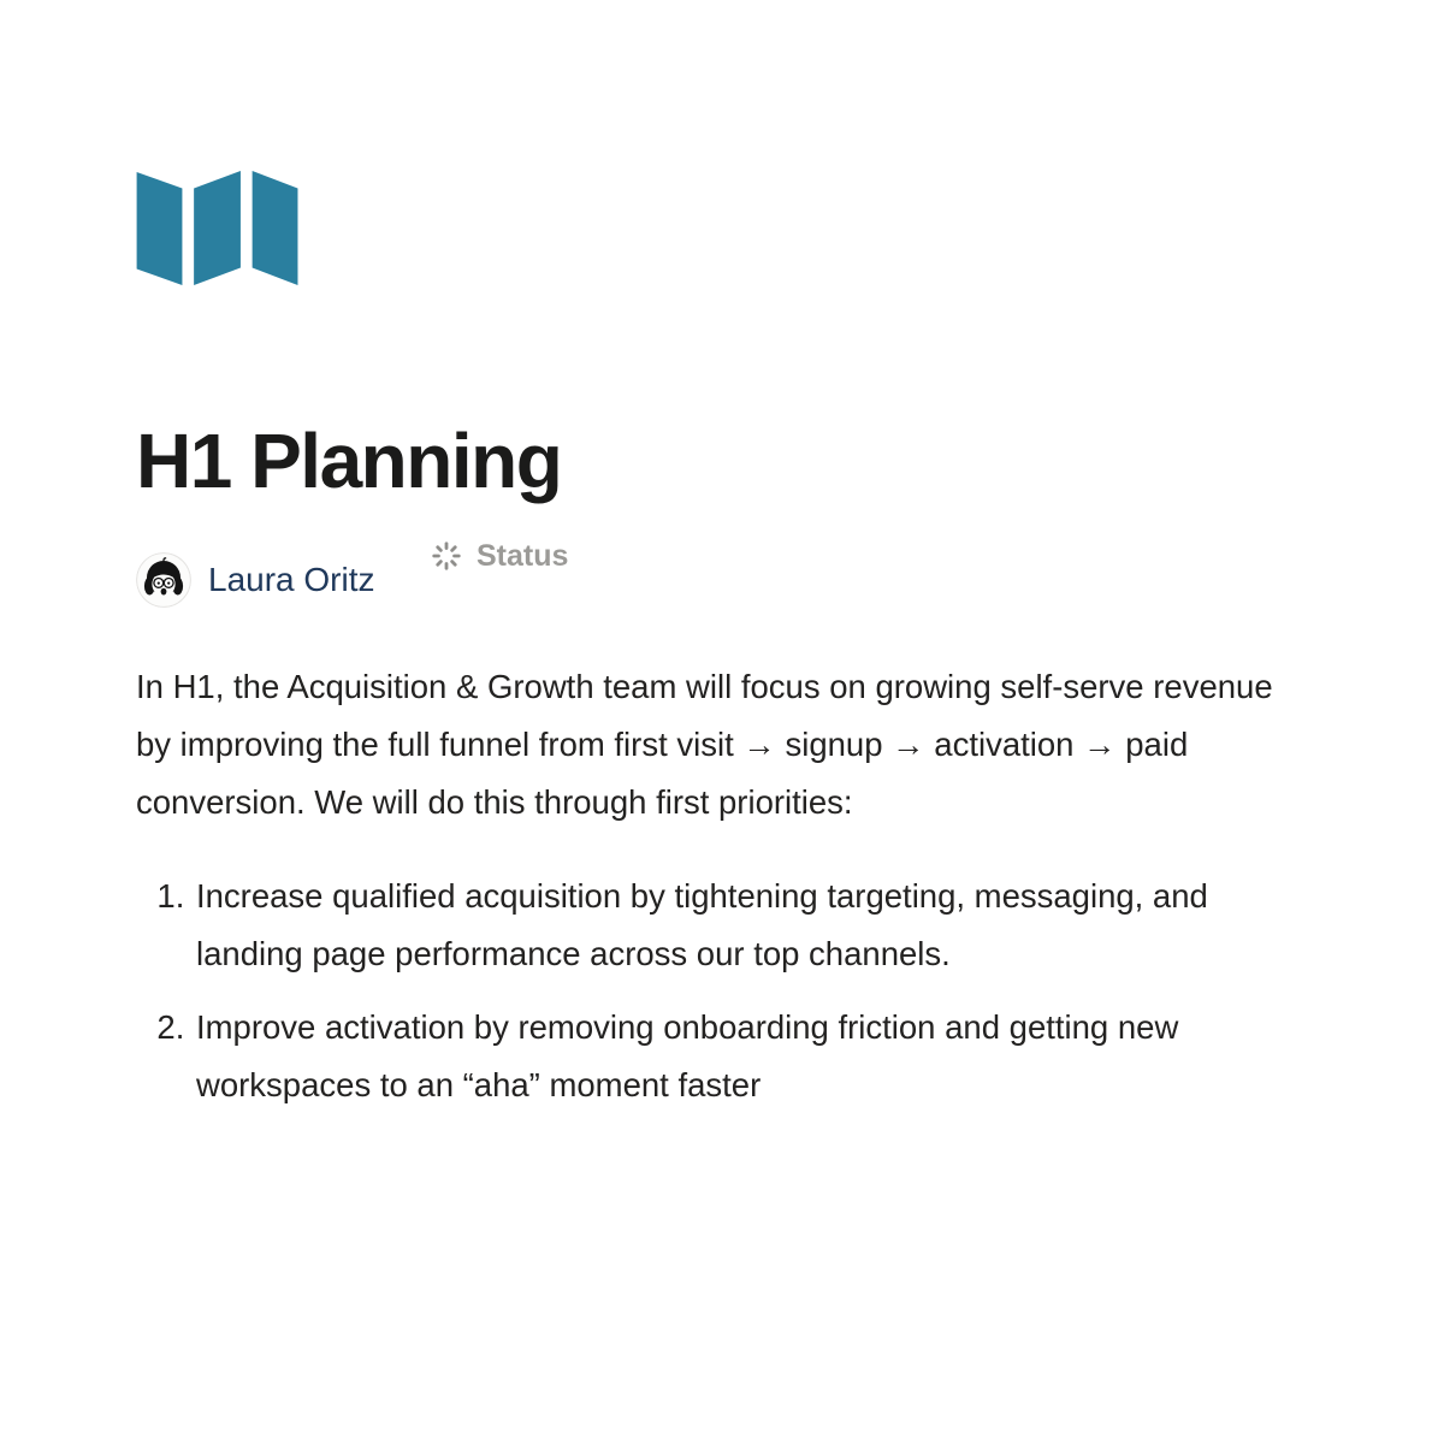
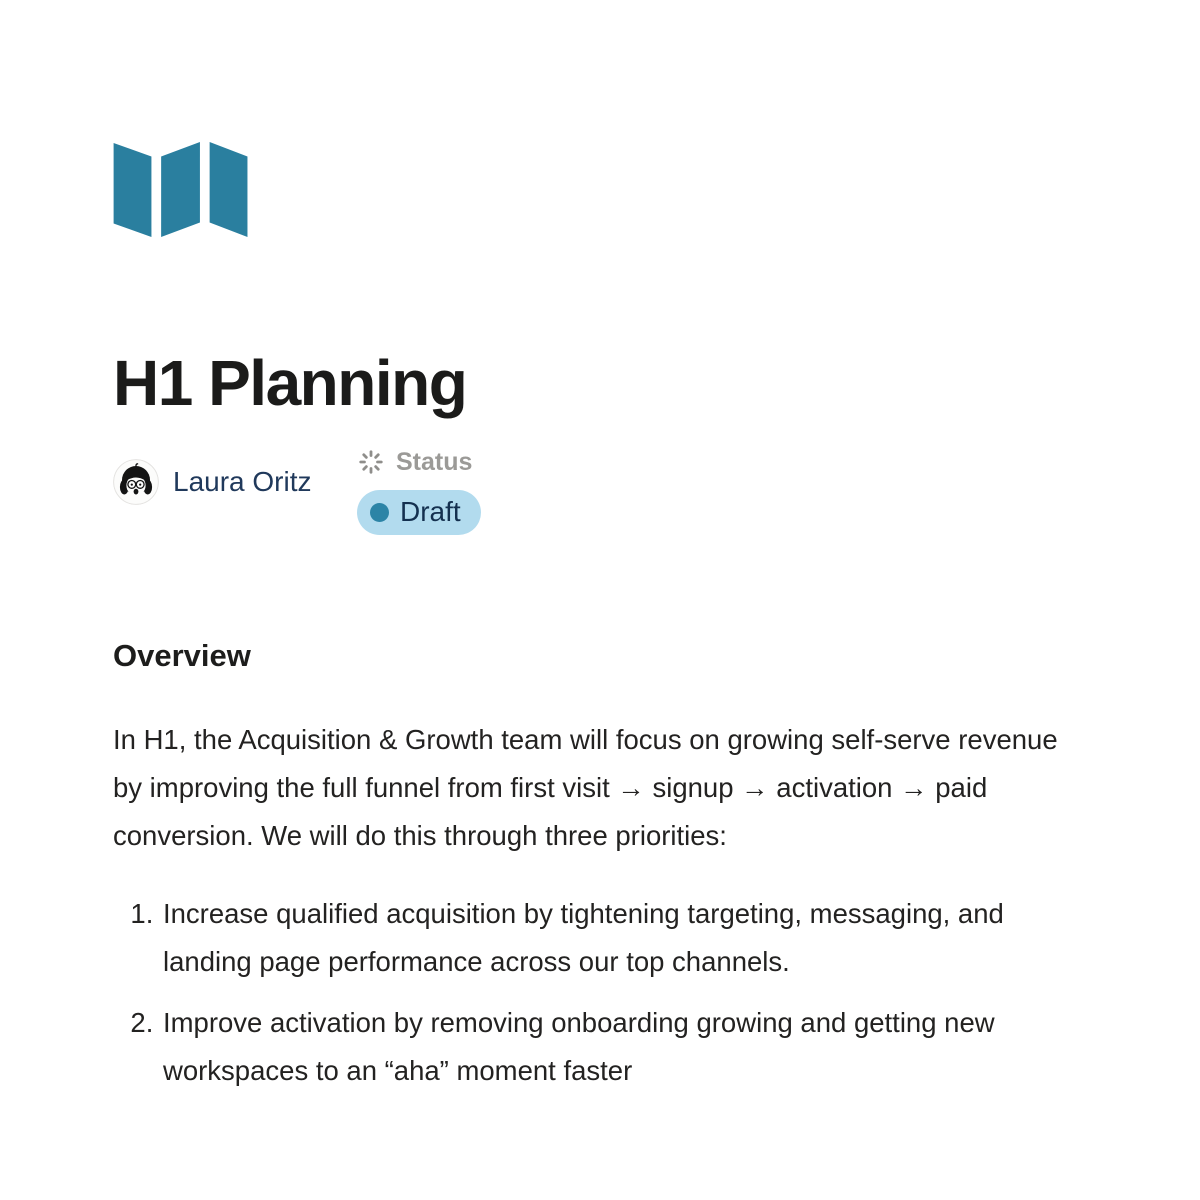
  H1 Planning
  Laura Oritz
  Status
+ Draft
+ Overview
- In H1, the Acquisition & Growth team will focus on growing self-serve revenue by improving the full funnel from first visit → signup → activation → paid conversion. We will do this through first priorities:
+ In H1, the Acquisition & Growth team will focus on growing self-serve revenue by improving the full funnel from first visit → signup → activation → paid conversion. We will do this through three priorities:
  Increase qualified acquisition by tightening targeting, messaging, and landing page performance across our top channels.
- Improve activation by removing onboarding friction and getting new workspaces to an “aha” moment faster
+ Improve activation by removing onboarding growing and getting new workspaces to an “aha” moment faster
